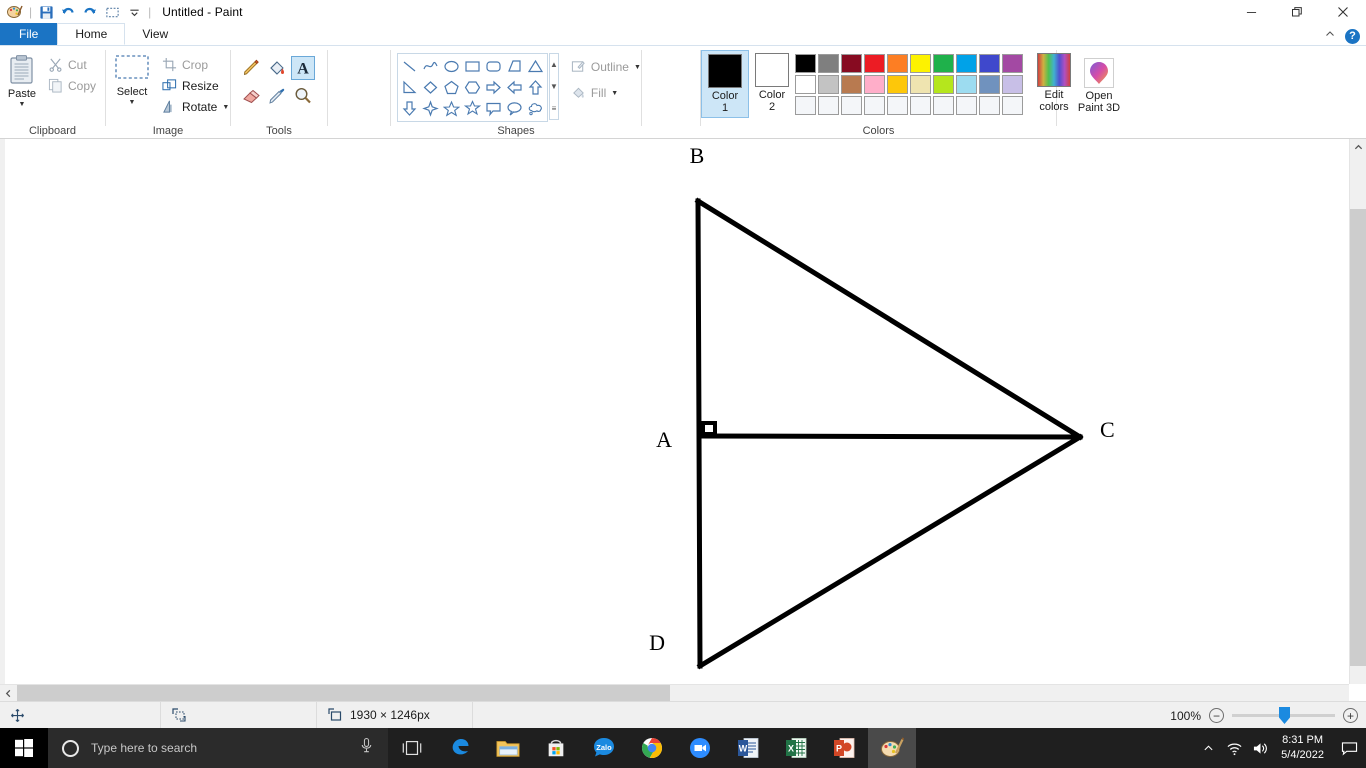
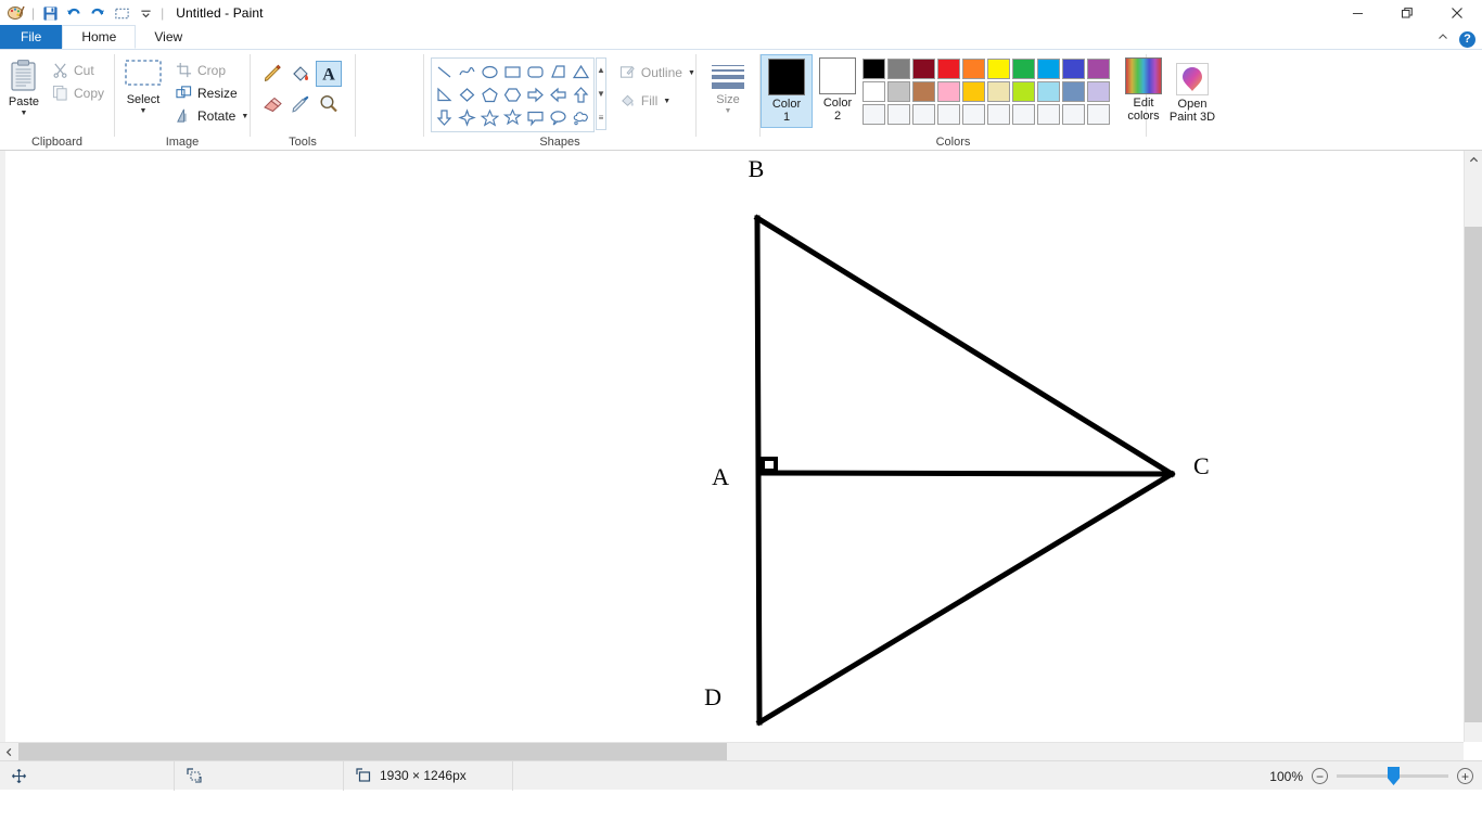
  |
  |
  Untitled - Paint
  File
  Home
  View
  ?
  Paste
  Cut
  Copy
  Clipboard
  Select
  Crop
  Resize
  Rotate
  Image
  A
  Tools
  ▲
  ▼
  ≡
  Outline
  Fill
  Shapes
+ Size
  Color
  1
  Color
  2
  Edit
  colors
  Colors
  Open
  Paint 3D
  A
  B
  C
  D
  1930 × 1246px
  100%
  −
  +
- Type here to search
- Zalo
- W
- X
- P
- 8:31 PM
- 5/4/2022
